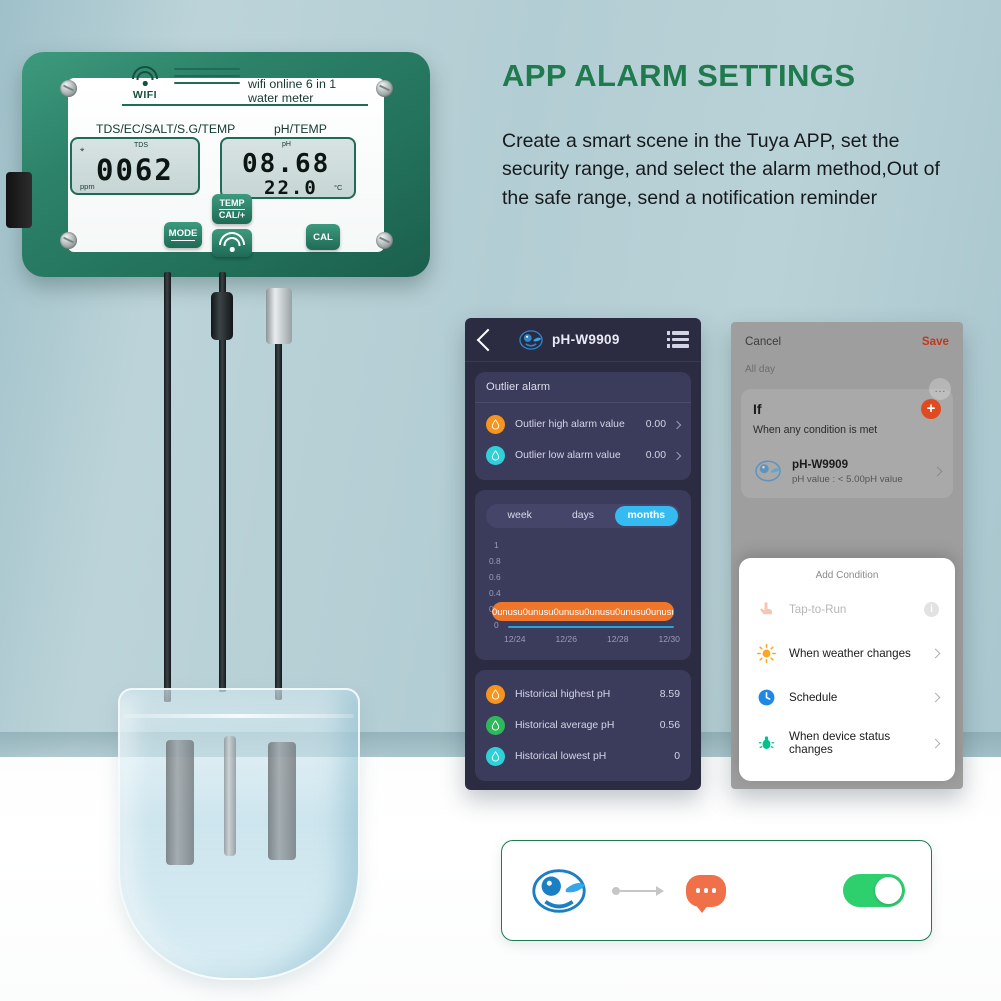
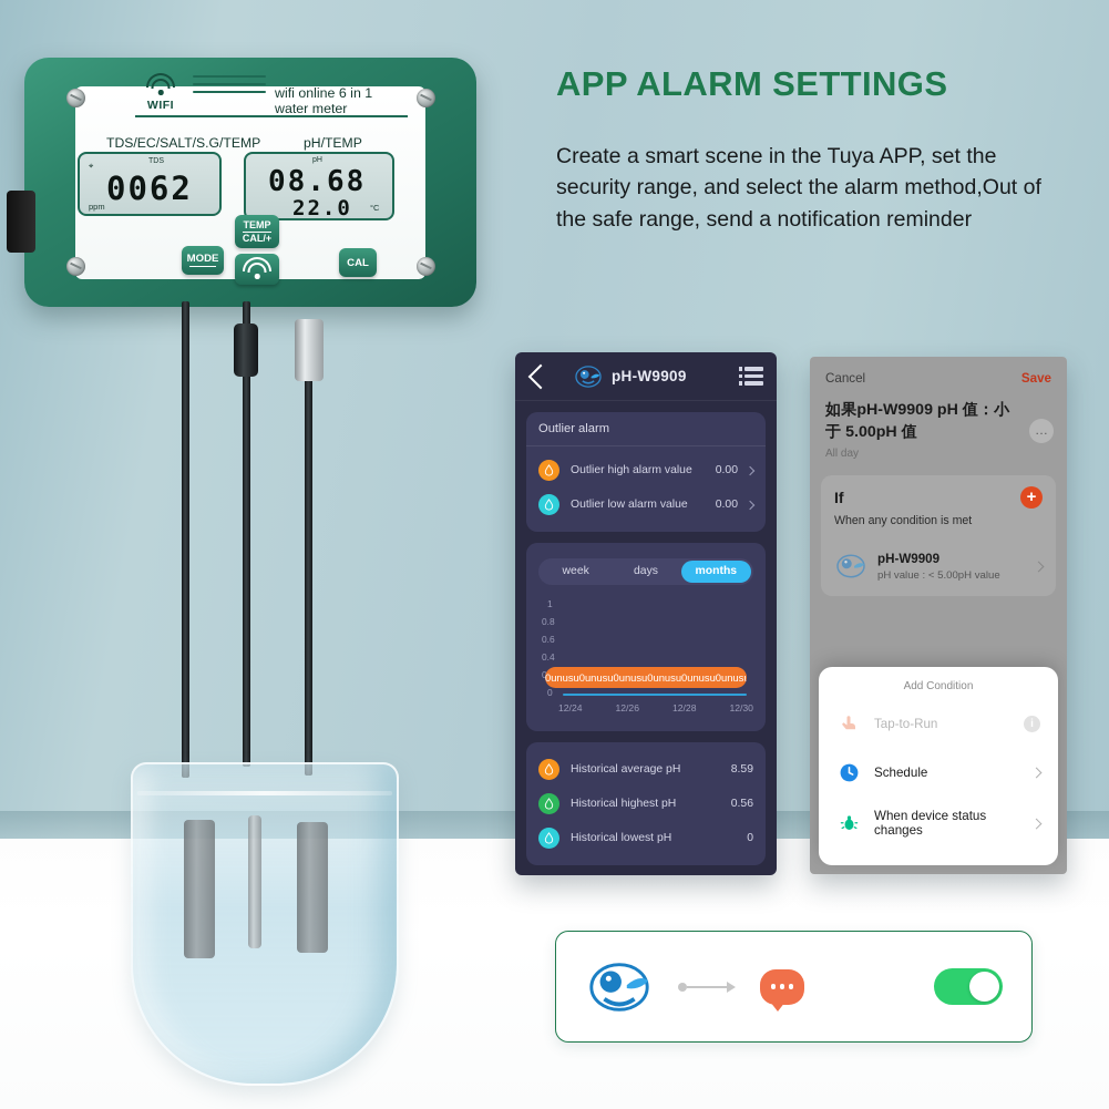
  WIFI
  wifi online 6 in 1 water meter
  TDS/EC/SALT/S.G/TEMP
  pH/TEMP
  ⌖
  0062
  ppm
  08.68
  22.0
  °C
  MODE
  TEMP
  CAL/+
  CAL
  APP ALARM SETTINGS
  Create a smart scene in the Tuya APP, set the security range, and select the alarm method,Out of the safe range, send a notification reminder
  pH-W9909
  Outlier alarm
  Outlier high alarm value
  0.00
  Outlier low alarm value
  0.00
  week
  days
  months
  1
  0.8
  0.6
  0.4
  0
  0unusu0unusu0unusu0unusu0unusu0unusu
  12/24
  12/26
  12/28
  12/30
- Historical highest pH
+ Historical average pH
  8.59
- Historical average pH
+ Historical highest pH
  0.56
  Historical lowest pH
  0
  Cancel
  Save
+ 如果pH-W9909 pH 值：小于 5.00pH 值
  All day
  …
  If
  +
  When any condition is met
  pH-W9909
  pH value : < 5.00pH value
  Add Condition
  Tap-to-Run
  i
- When weather changes
  Schedule
  When device status changes
